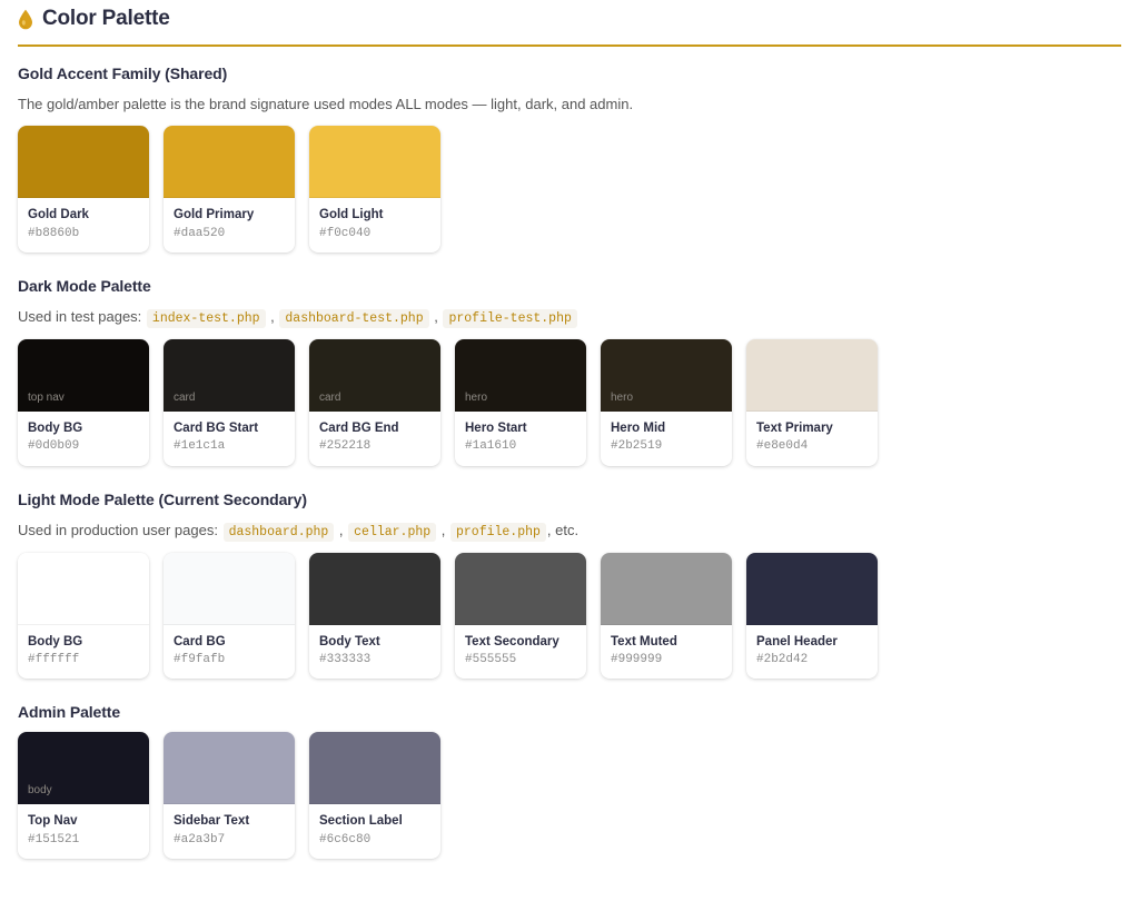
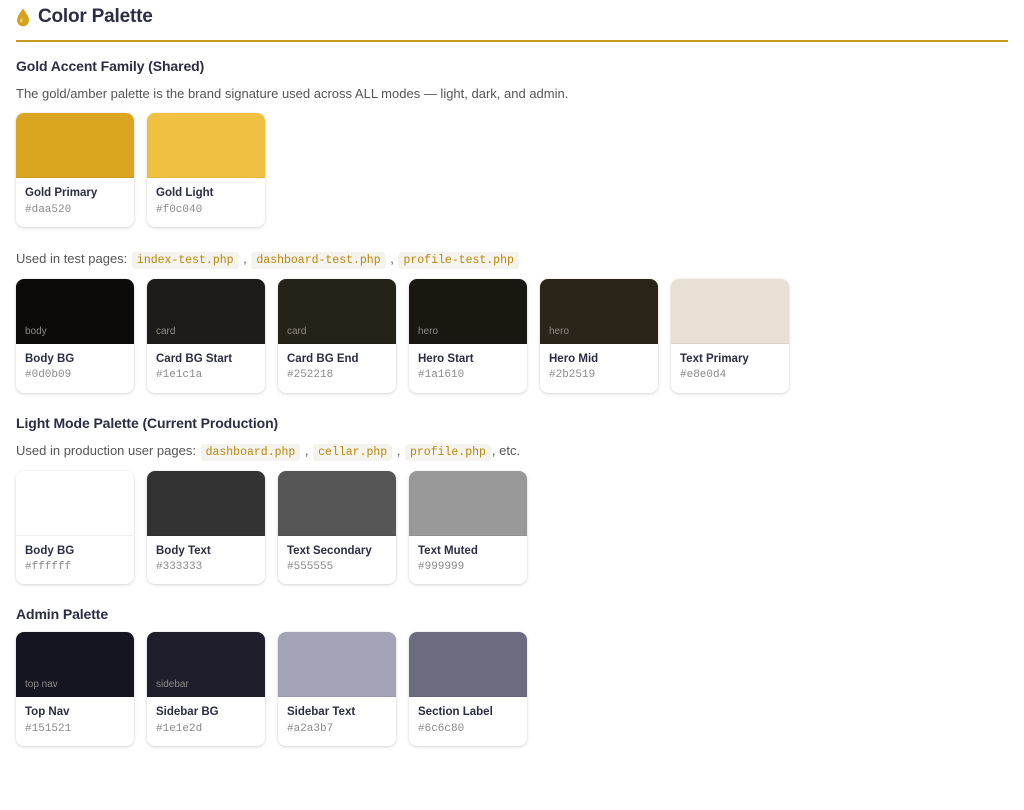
  Color Palette
  Gold Accent Family (Shared)
- The gold/amber palette is the brand signature used modes ALL modes — light, dark, and admin.
+ The gold/amber palette is the brand signature used across ALL modes — light, dark, and admin.
- Gold Dark
- #b8860b
  Gold Primary
  #daa520
  Gold Light
  #f0c040
- Dark Mode Palette
  Used in test pages: index-test.php , dashboard-test.php , profile-test.php
- top nav
+ body
  Body BG
  #0d0b09
  card
  Card BG Start
  #1e1c1a
  card
  Card BG End
  #252218
  hero
  Hero Start
  #1a1610
  hero
  Hero Mid
  #2b2519
  Text Primary
  #e8e0d4
- Light Mode Palette (Current Secondary)
+ Light Mode Palette (Current Production)
  Used in production user pages: dashboard.php , cellar.php , profile.php , etc.
  Body BG
  #ffffff
- Card BG
- #f9fafb
  Body Text
  #333333
  Text Secondary
  #555555
  Text Muted
  #999999
- Panel Header
- #2b2d42
  Admin Palette
- body
+ top nav
  Top Nav
  #151521
+ sidebar
+ Sidebar BG
+ #1e1e2d
  Sidebar Text
  #a2a3b7
  Section Label
  #6c6c80
